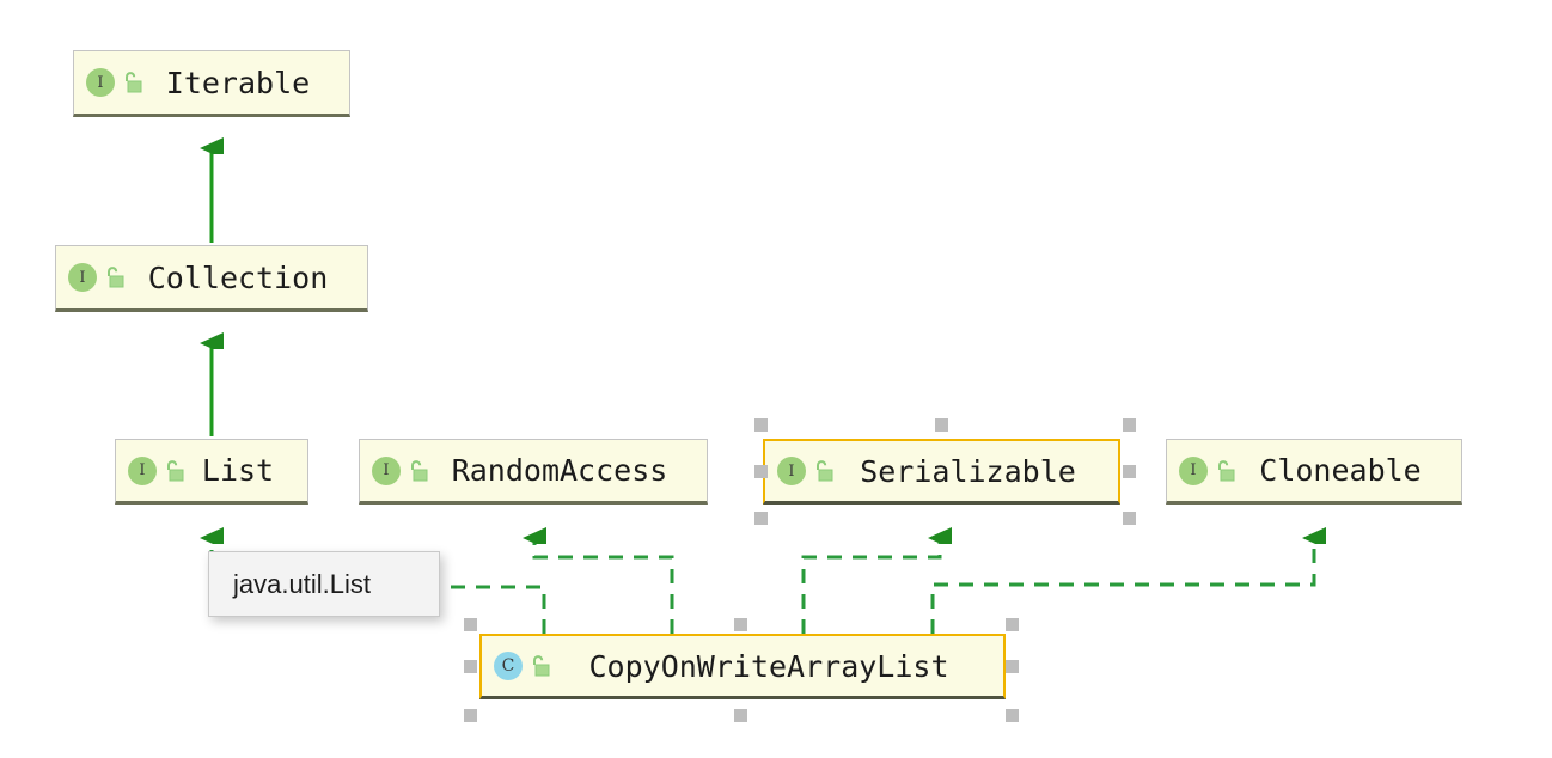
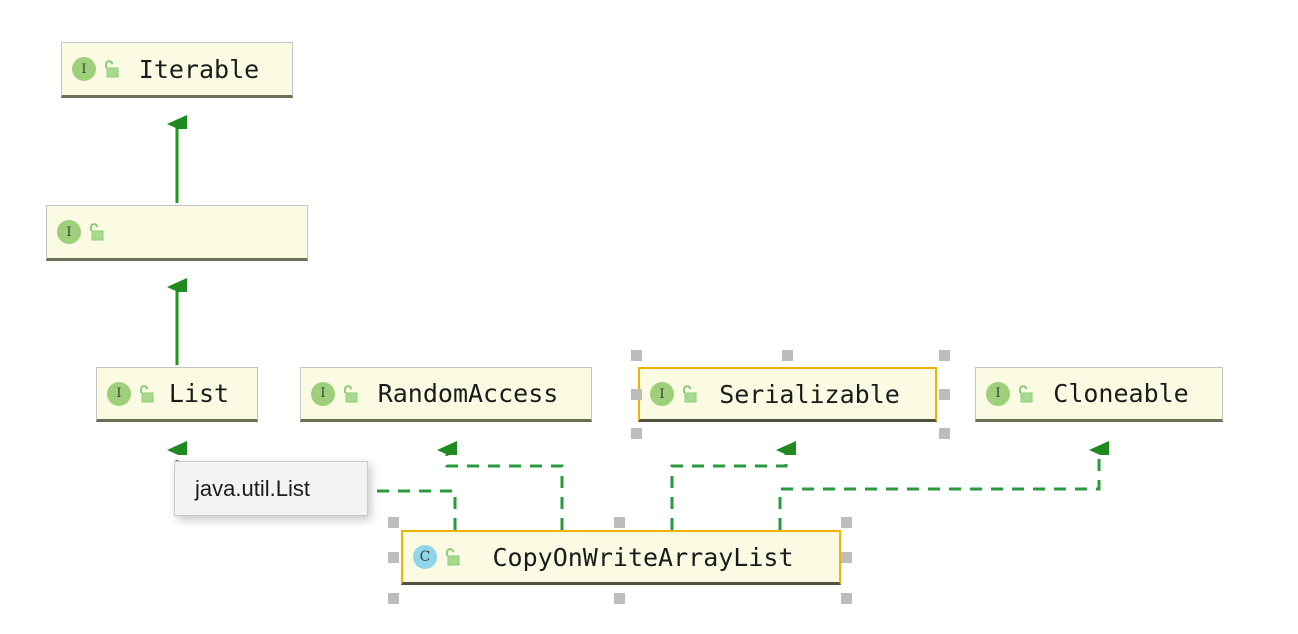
  I
  Iterable
  I
- Collection
  I
  List
  I
  RandomAccess
  I
  Serializable
  I
  Cloneable
  C
  CopyOnWriteArrayList
  java.util.List
